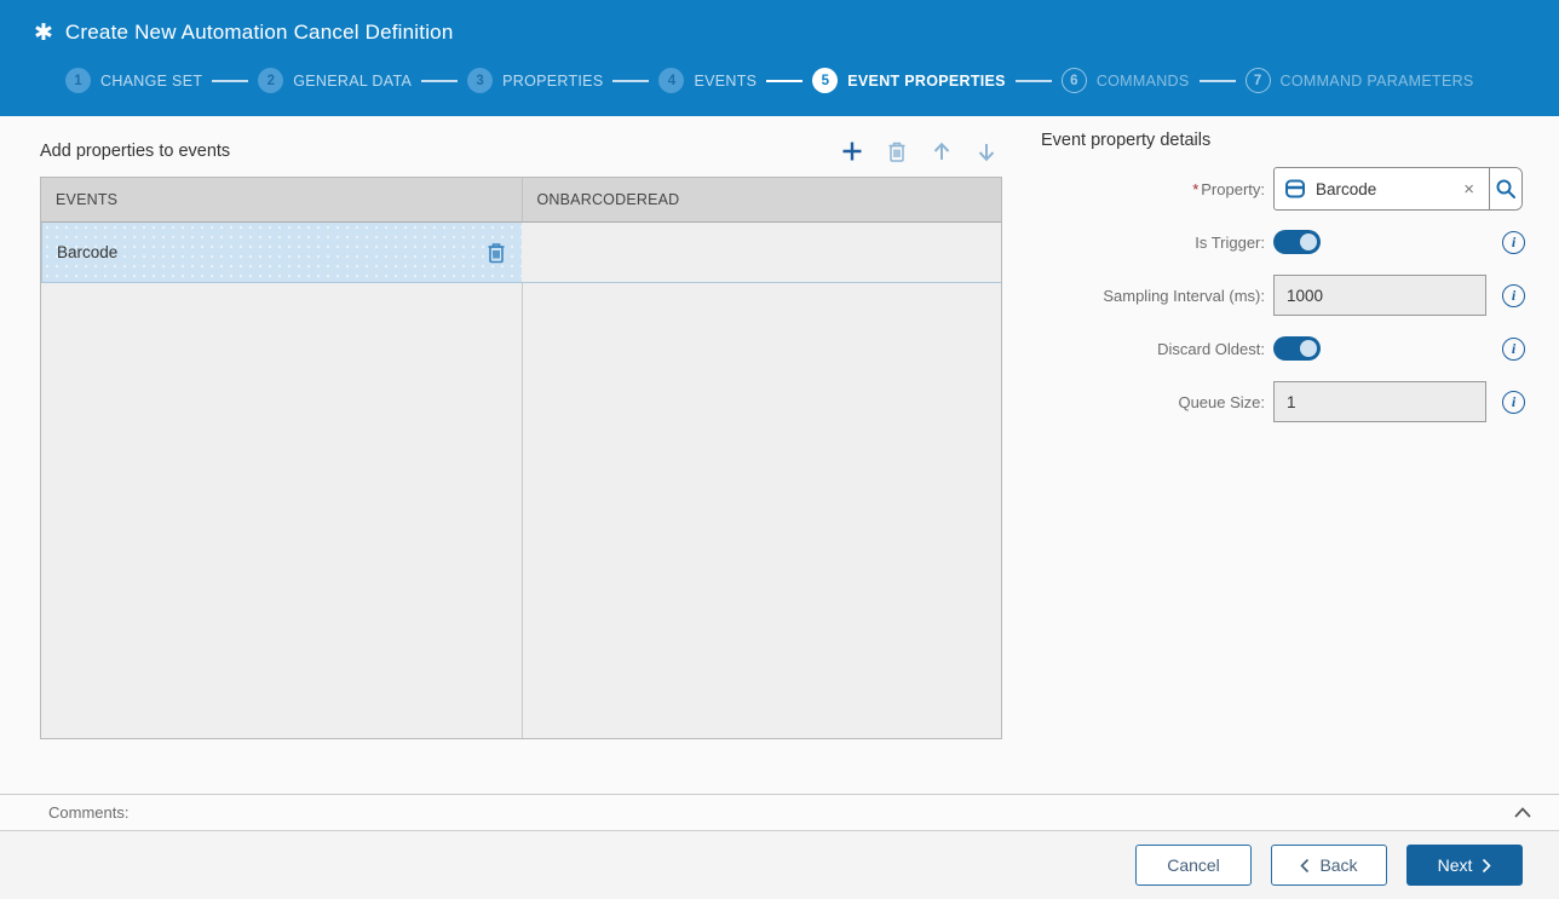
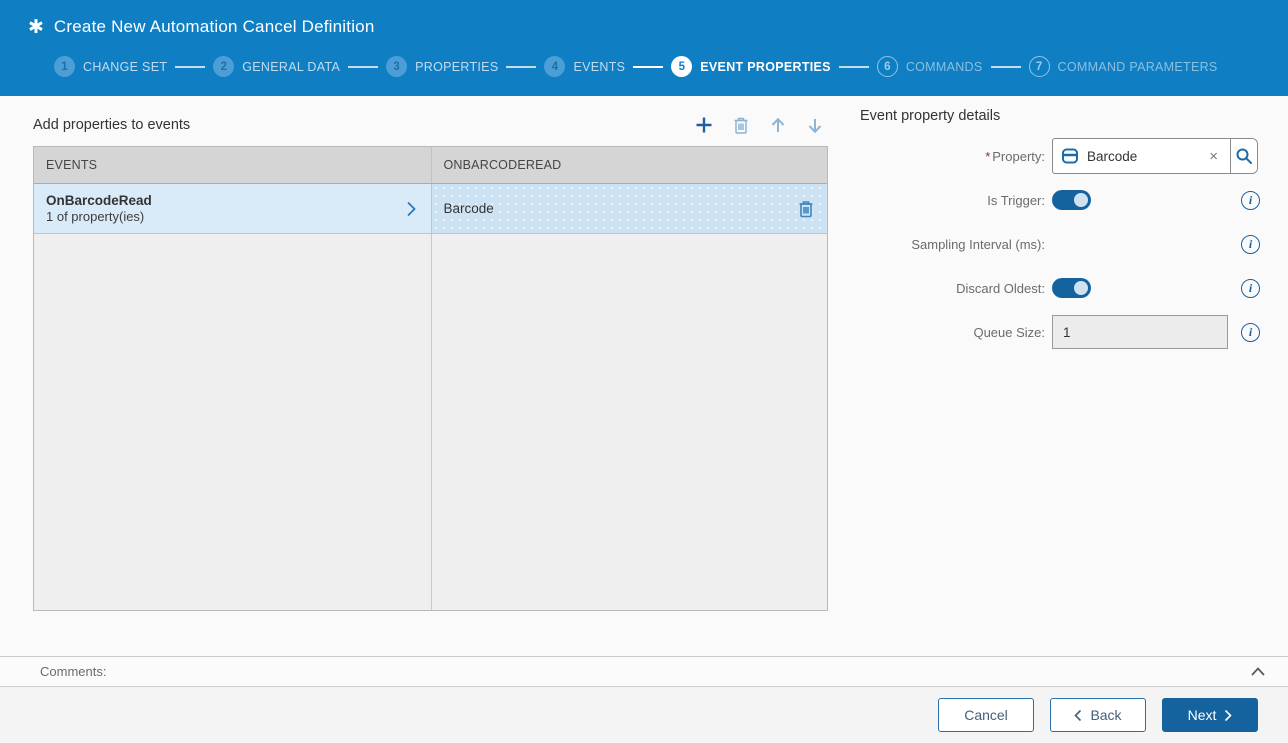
  ✱
  Create New Automation Cancel Definition
  1
  CHANGE SET
  2
  GENERAL DATA
  3
  PROPERTIES
  4
  EVENTS
  5
  EVENT PROPERTIES
  6
  COMMANDS
  7
  COMMAND PARAMETERS
  Add properties to events
  EVENTS
  ONBARCODEREAD
+ OnBarcodeRead
+ 1 of property(ies)
  Barcode
  Event property details
  * Property:
  Barcode
  ×
  Is Trigger:
  i
  Sampling Interval (ms):
- 1000
  i
  Discard Oldest:
  i
  Queue Size:
  1
  i
  Comments:
  Cancel
  Back
  Next
